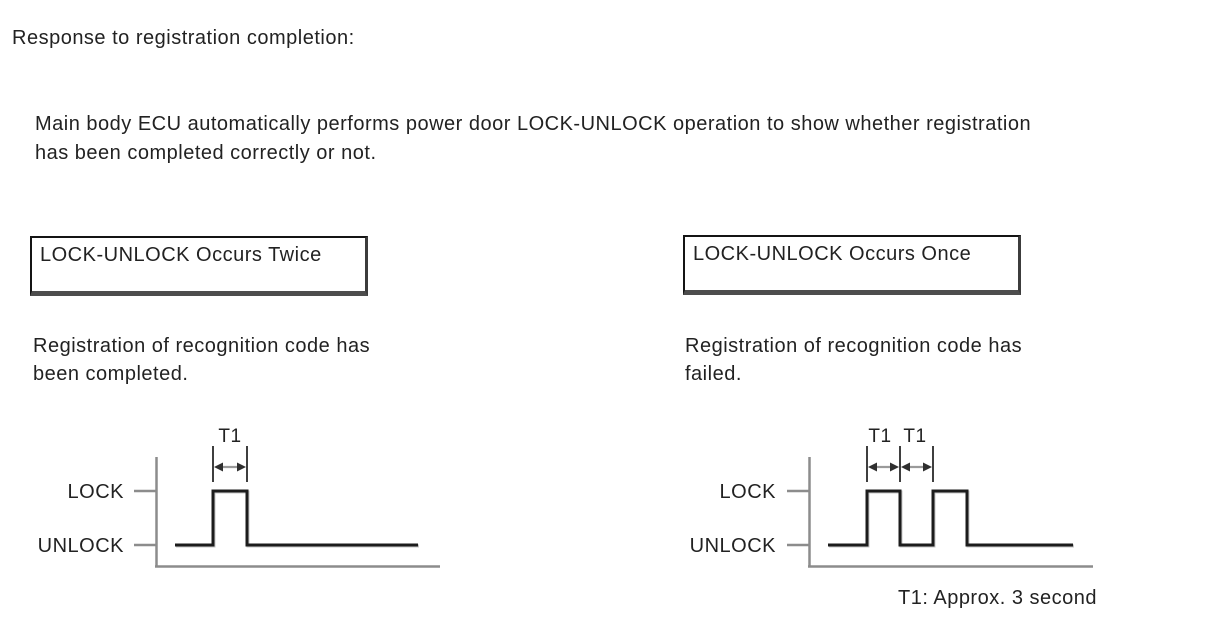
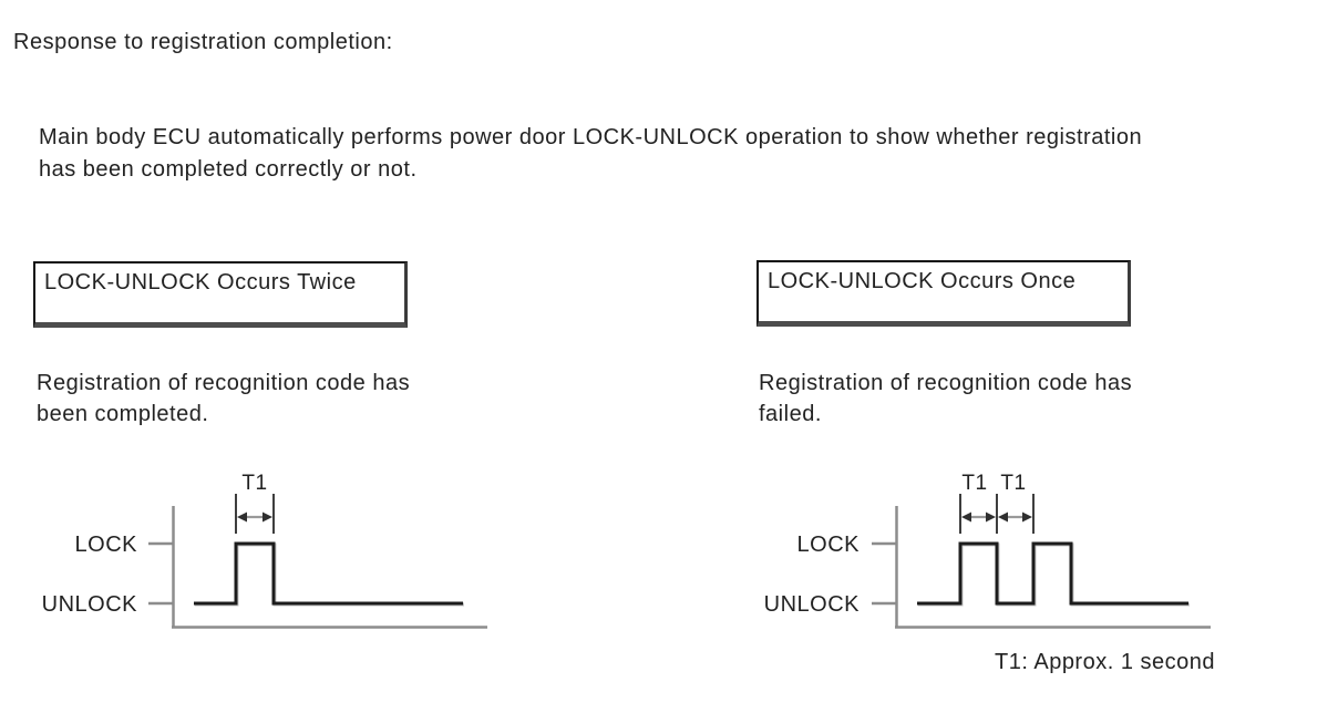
  Response to registration completion:
  Main body ECU automatically performs power door LOCK-UNLOCK operation to show whether registration
  has been completed correctly or not.
  LOCK-UNLOCK Occurs Twice
  Registration of recognition code has
  been completed.
  LOCK
  UNLOCK
  T1
  LOCK-UNLOCK Occurs Once
  Registration of recognition code has
  failed.
  LOCK
  UNLOCK
  T1
  T1
- T1: Approx. 3 second
+ T1: Approx. 1 second
